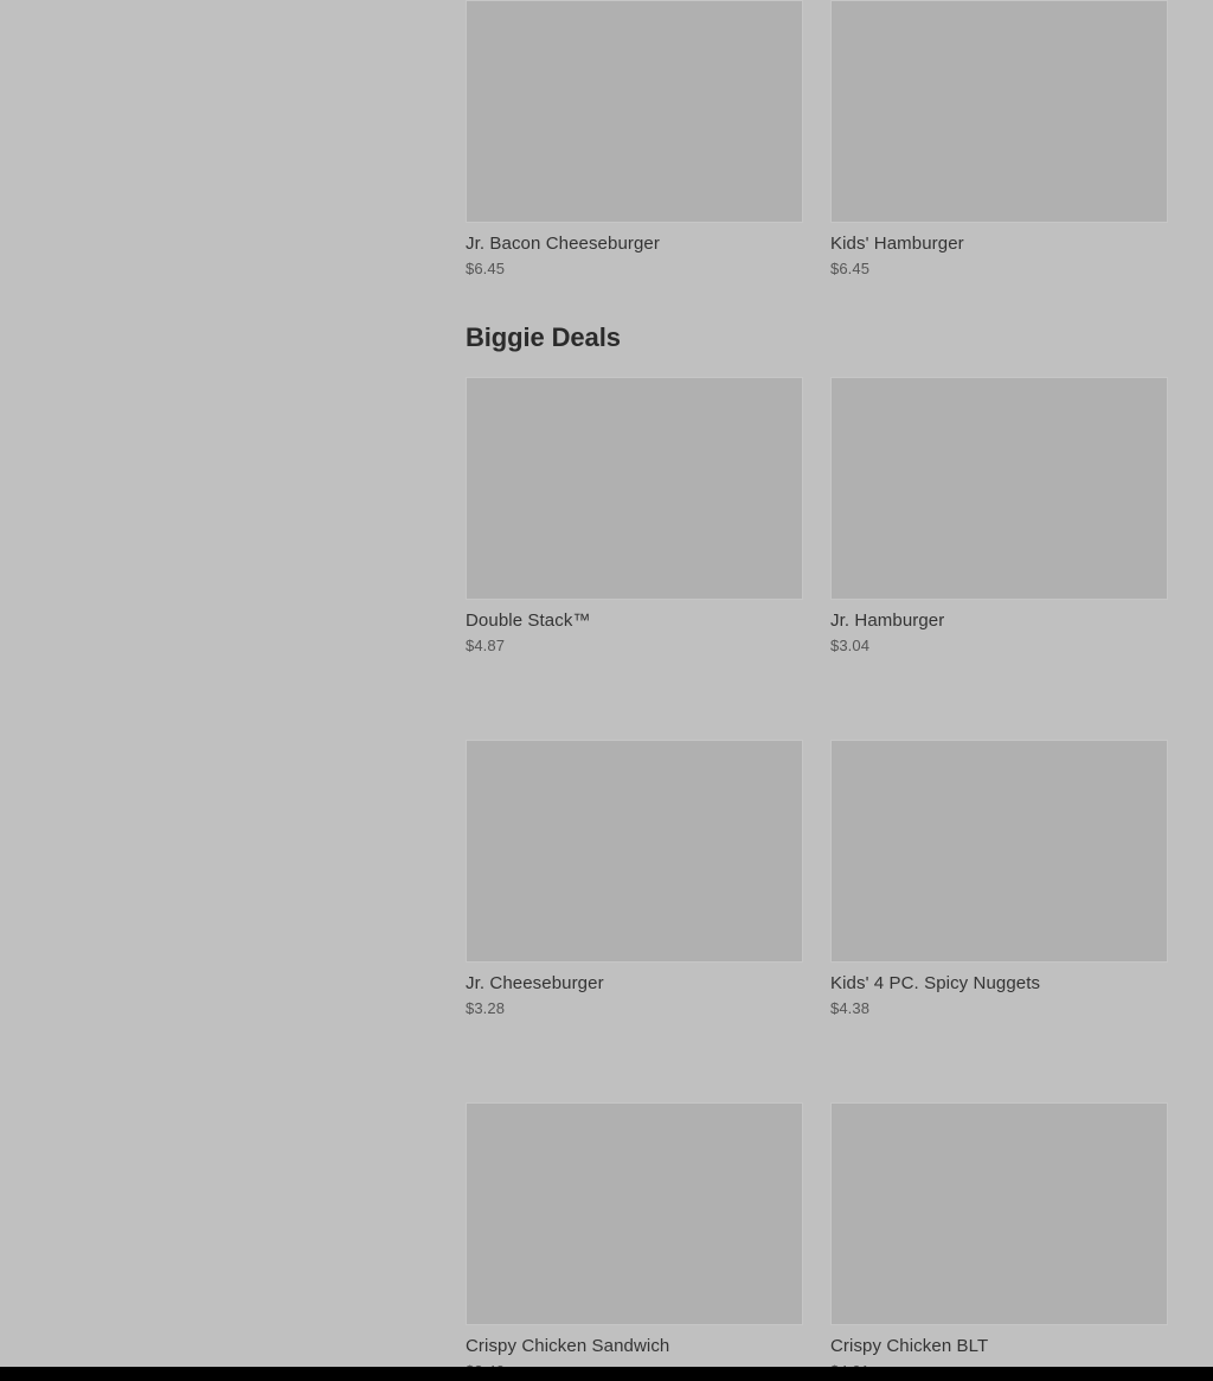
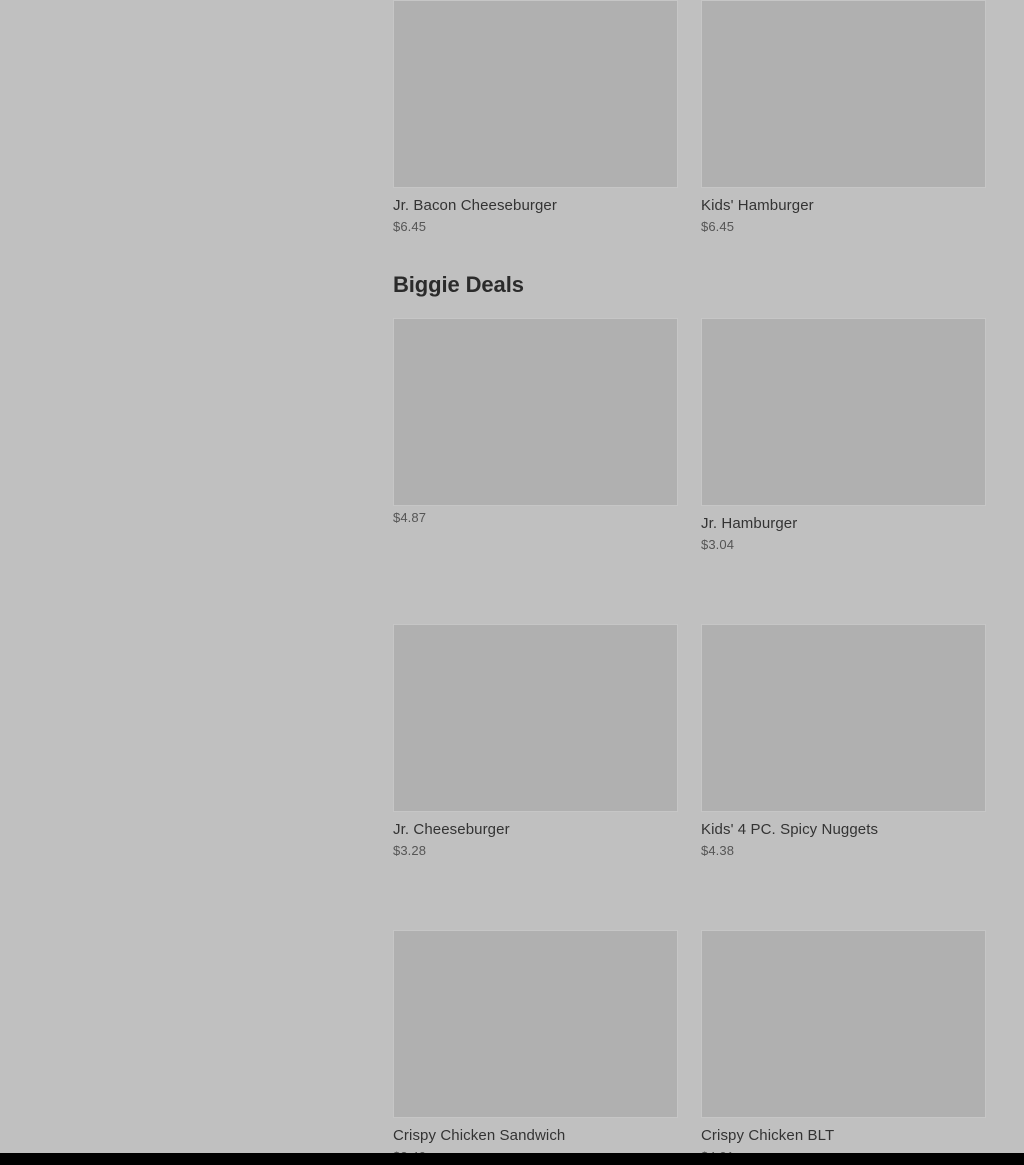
  Jr. Bacon Cheeseburger
  $6.45
  Kids' Hamburger
  $6.45
  Biggie Deals
- Double Stack™
  $4.87
  Jr. Hamburger
  $3.04
  Jr. Cheeseburger
  $3.28
  Kids' 4 PC. Spicy Nuggets
  $4.38
  Crispy Chicken Sandwich
  Crispy Chicken BLT
